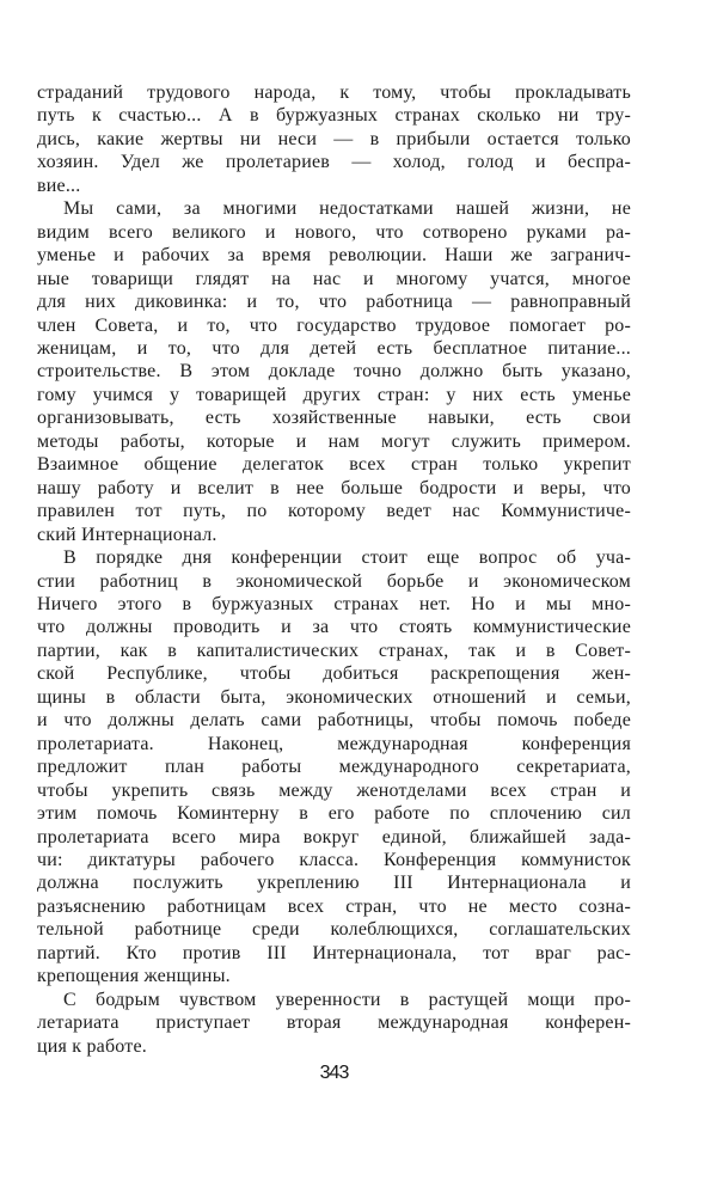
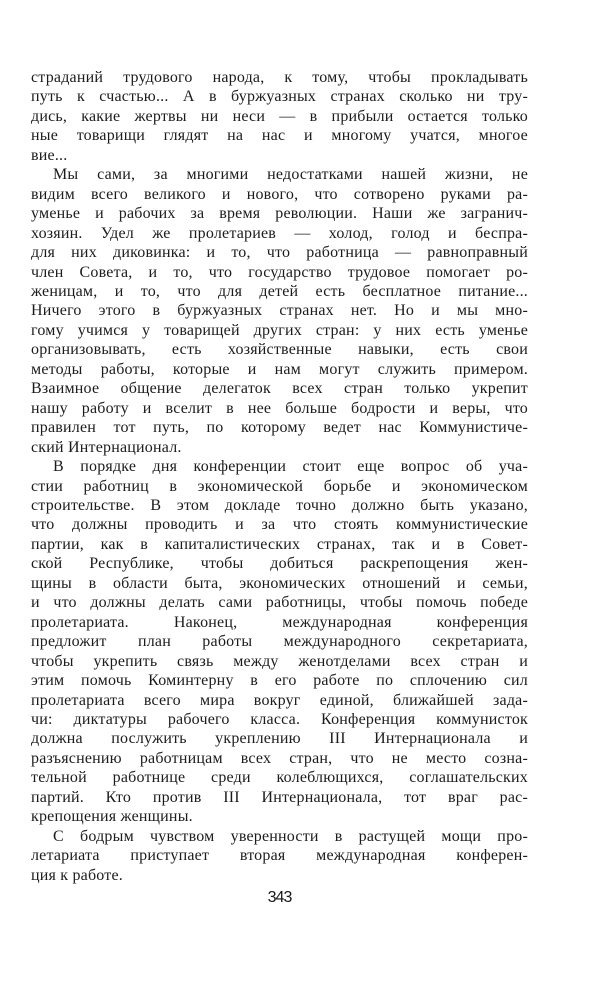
  страданий трудового народа, к тому, чтобы прокладывать
  путь к счастью... А в буржуазных странах сколько ни тру-
  дись, какие жертвы ни неси — в прибыли остается только
- хозяин. Удел же пролетариев — холод, голод и беспра-
+ ные товарищи глядят на нас и многому учатся, многое
  вие...
  Мы сами, за многими недостатками нашей жизни, не
  видим всего великого и нового, что сотворено руками ра-
  уменье и рабочих за время революции. Наши же загранич-
- ные товарищи глядят на нас и многому учатся, многое
+ хозяин. Удел же пролетариев — холод, голод и беспра-
  для них диковинка: и то, что работница — равноправный
  член Совета, и то, что государство трудовое помогает ро-
  женицам, и то, что для детей есть бесплатное питание...
- строительстве. В этом докладе точно должно быть указано,
+ Ничего этого в буржуазных странах нет. Но и мы мно-
  гому учимся у товарищей других стран: у них есть уменье
  организовывать, есть хозяйственные навыки, есть свои
  методы работы, которые и нам могут служить примером.
  Взаимное общение делегаток всех стран только укрепит
  нашу работу и вселит в нее больше бодрости и веры, что
  правилен тот путь, по которому ведет нас Коммунистиче-
  ский Интернационал.
  В порядке дня конференции стоит еще вопрос об уча-
  стии работниц в экономической борьбе и экономическом
- Ничего этого в буржуазных странах нет. Но и мы мно-
+ строительстве. В этом докладе точно должно быть указано,
  что должны проводить и за что стоять коммунистические
  партии, как в капиталистических странах, так и в Совет-
  ской Республике, чтобы добиться раскрепощения жен-
  щины в области быта, экономических отношений и семьи,
  и что должны делать сами работницы, чтобы помочь победе
  пролетариата. Наконец, международная конференция
  предложит план работы международного секретариата,
  чтобы укрепить связь между женотделами всех стран и
  этим помочь Коминтерну в его работе по сплочению сил
  пролетариата всего мира вокруг единой, ближайшей зада-
  чи: диктатуры рабочего класса. Конференция коммунисток
  должна послужить укреплению III Интернационала и
  разъяснению работницам всех стран, что не место созна-
  тельной работнице среди колеблющихся, соглашательских
  партий. Кто против III Интернационала, тот враг рас-
  крепощения женщины.
  С бодрым чувством уверенности в растущей мощи про-
  летариата приступает вторая международная конферен-
  ция к работе.
  343
